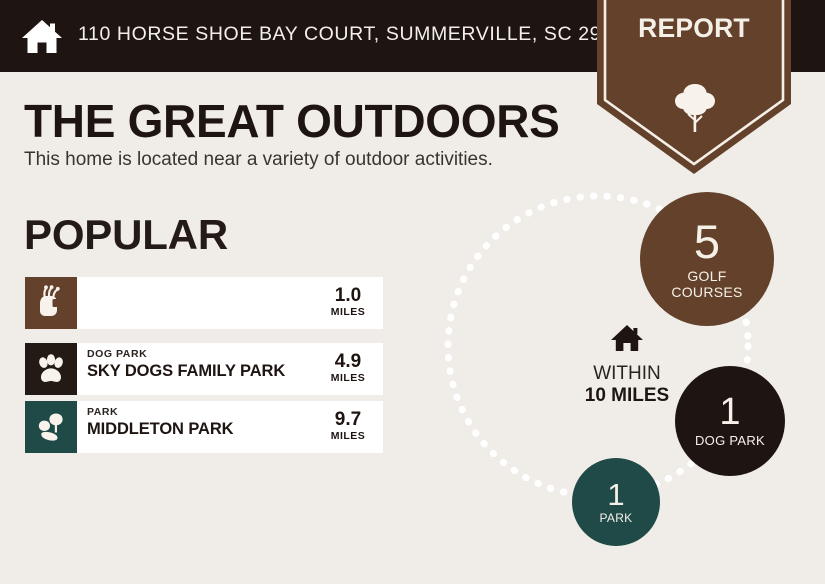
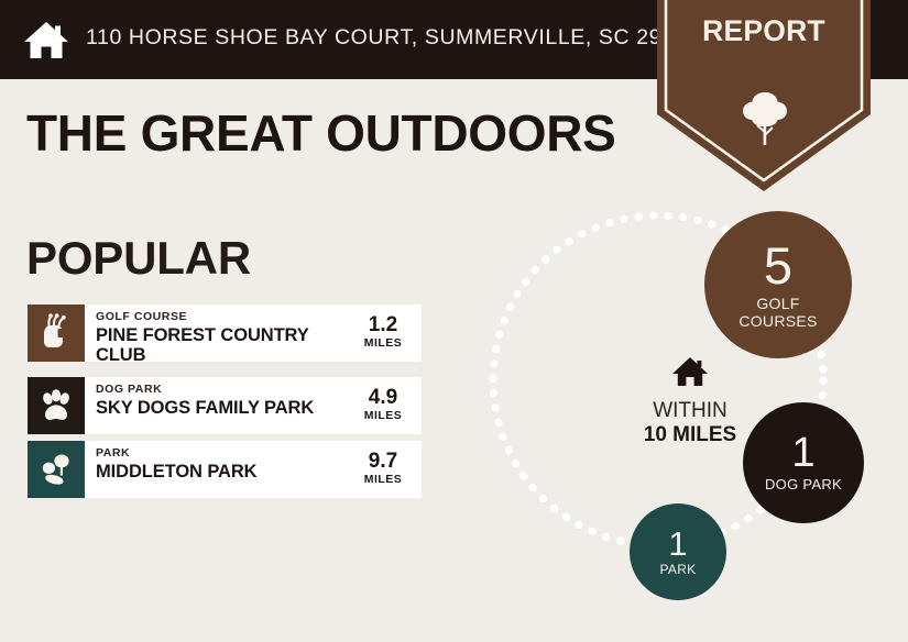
  110 HORSE SHOE BAY COURT, SUMMERVILLE, SC 29
  REPORT
  THE GREAT OUTDOORS
- This home is located near a variety of outdoor activities.
  POPULAR
+ GOLF COURSE
+ PINE FOREST COUNTRY CLUB
- 1.0
+ 1.2
  MILES
  DOG PARK
  SKY DOGS FAMILY PARK
  4.9
  MILES
  PARK
  MIDDLETON PARK
  9.7
  MILES
  WITHIN
  10 MILES
  5
  GOLF
  COURSES
  1
  DOG PARK
  1
  PARK
